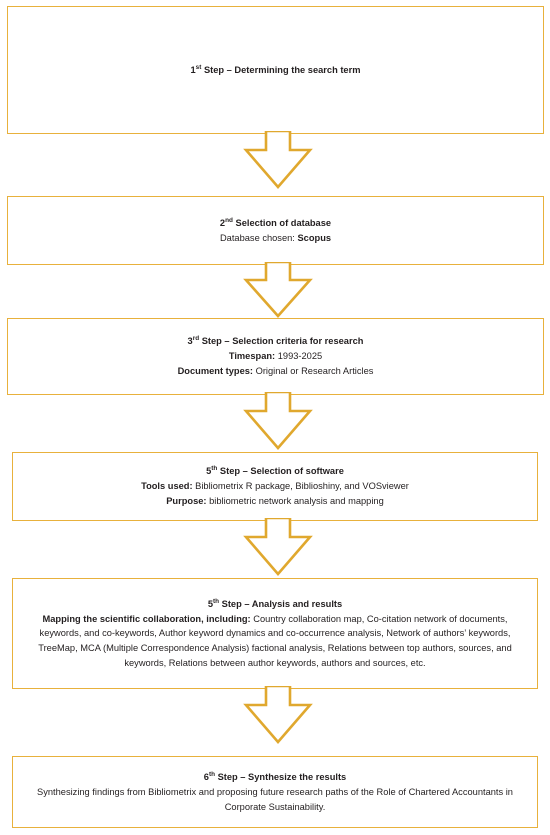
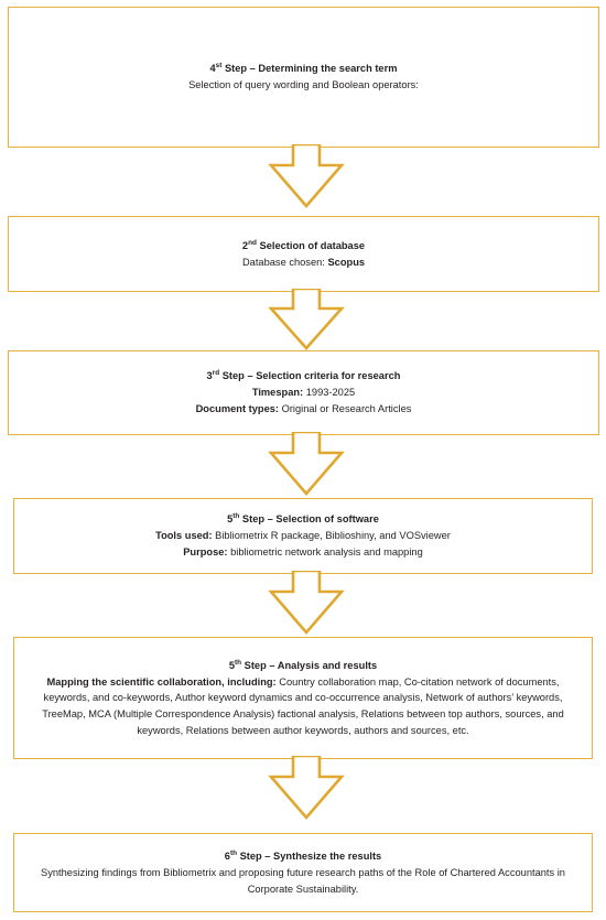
- 1 Step – Determining the search term
+ 4 Step – Determining the search term
+ Selection of query wording and Boolean operators:
  2 Selection of database
  Database chosen: Scopus
  3 Step – Selection criteria for research
  Timespan: 1993-2025
  Document types: Original or Research Articles
  5 Step – Selection of software
  Tools used: Bibliometrix R package, Biblioshiny, and VOSviewer
  Purpose: bibliometric network analysis and mapping
  5 Step – Analysis and results
  Mapping the scientific collaboration, including: Country collaboration map, Co-citation network of documents, keywords, and co-keywords, Author keyword dynamics and co-occurrence analysis, Network of authors’ keywords, TreeMap, MCA (Multiple Correspondence Analysis) factional analysis, Relations between top authors, sources, and keywords, Relations between author keywords, authors and sources, etc.
  6 Step – Synthesize the results
  Synthesizing findings from Bibliometrix and proposing future research paths of the Role of Chartered Accountants in Corporate Sustainability.
